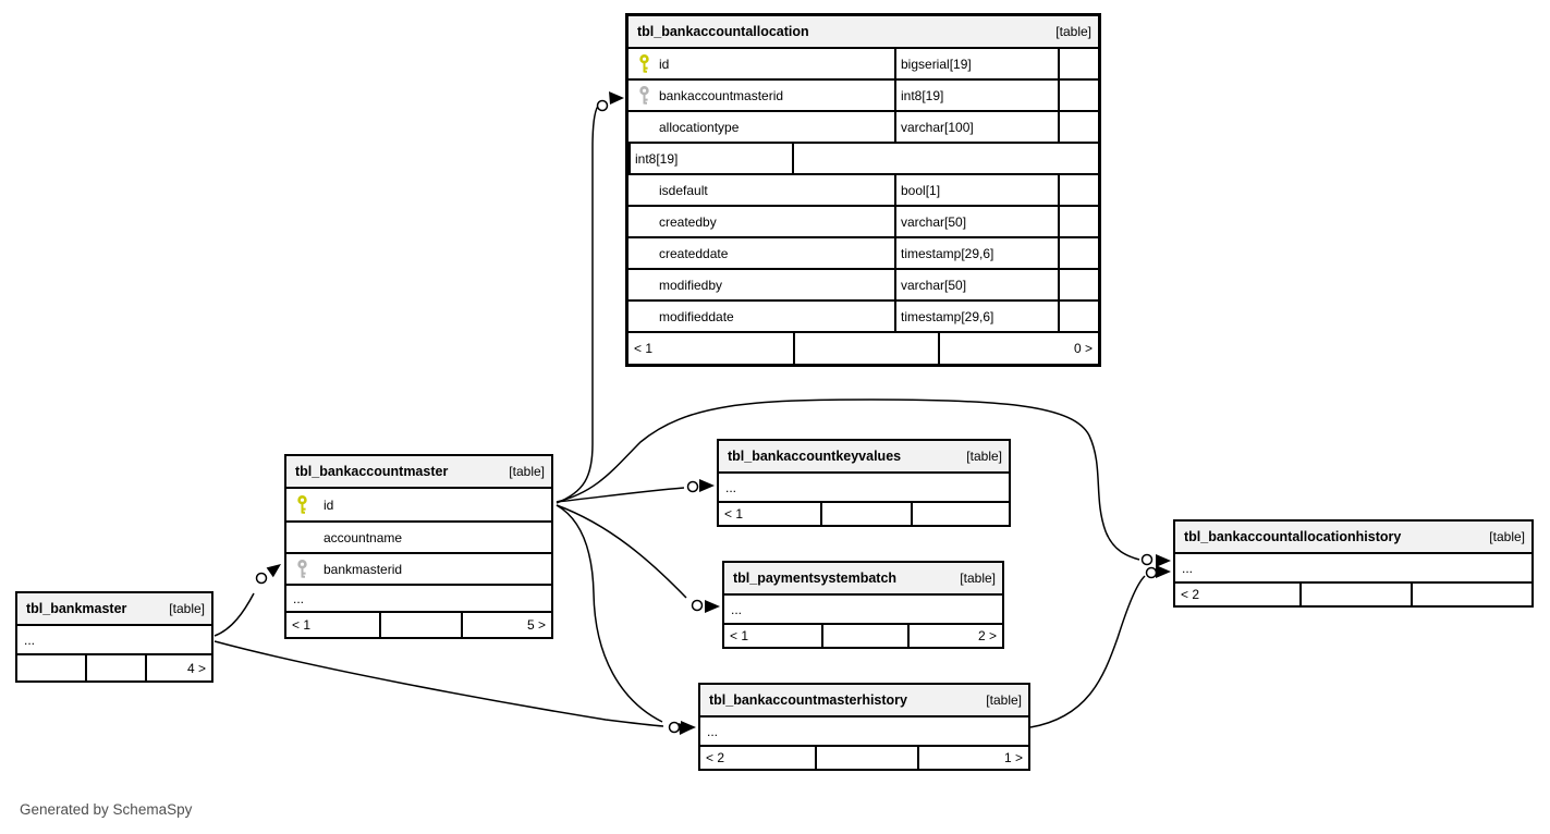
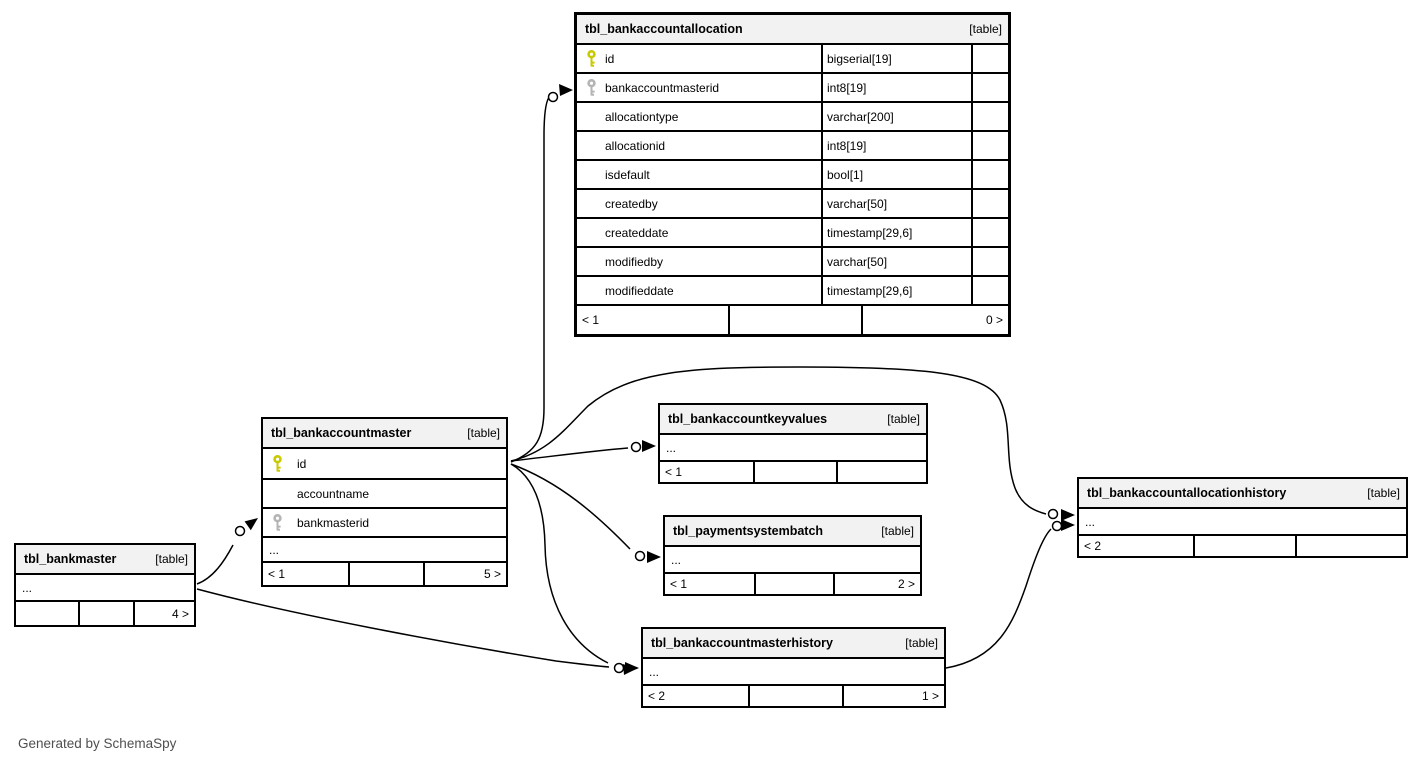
  tbl_bankaccountallocation
  [table]
  id
  bigserial[19]
  bankaccountmasterid
  int8[19]
  allocationtype
- varchar[100]
+ varchar[200]
+ allocationid
  int8[19]
  isdefault
  bool[1]
  createdby
  varchar[50]
  createddate
  timestamp[29,6]
  modifiedby
  varchar[50]
  modifieddate
  timestamp[29,6]
  < 1
  0 >
  tbl_bankaccountmaster
  [table]
  id
  accountname
  bankmasterid
  ...
  < 1
  5 >
  tbl_bankmaster
  [table]
  ...
  4 >
  tbl_bankaccountkeyvalues
  [table]
  ...
  < 1
  tbl_paymentsystembatch
  [table]
  ...
  < 1
  2 >
  tbl_bankaccountmasterhistory
  [table]
  ...
  < 2
  1 >
  tbl_bankaccountallocationhistory
  [table]
  ...
  < 2
  Generated by SchemaSpy
